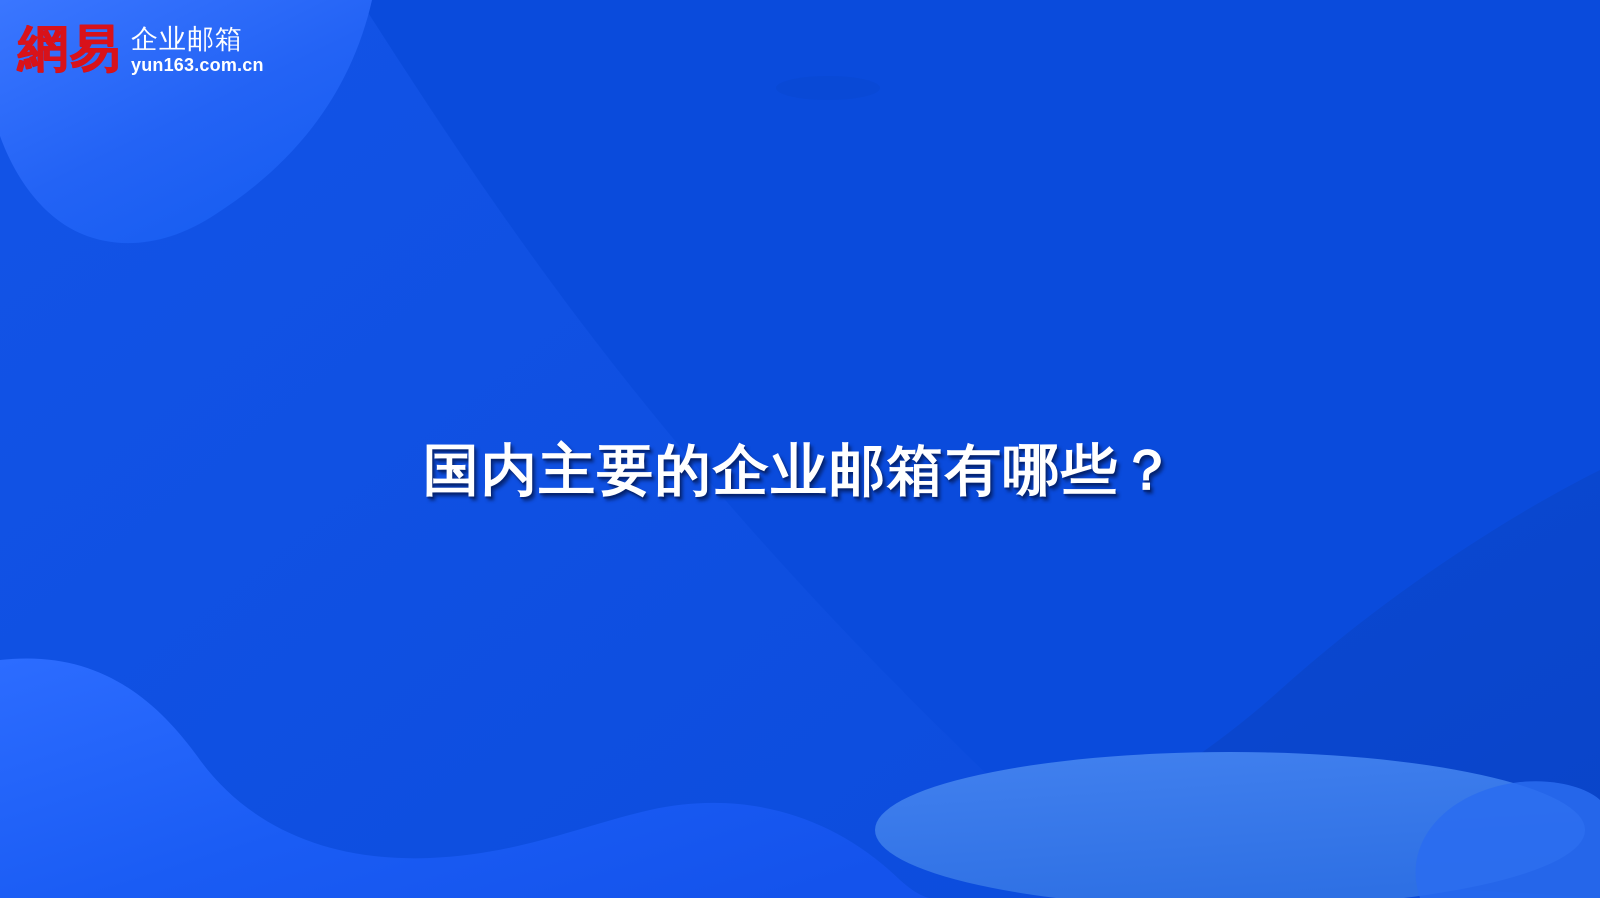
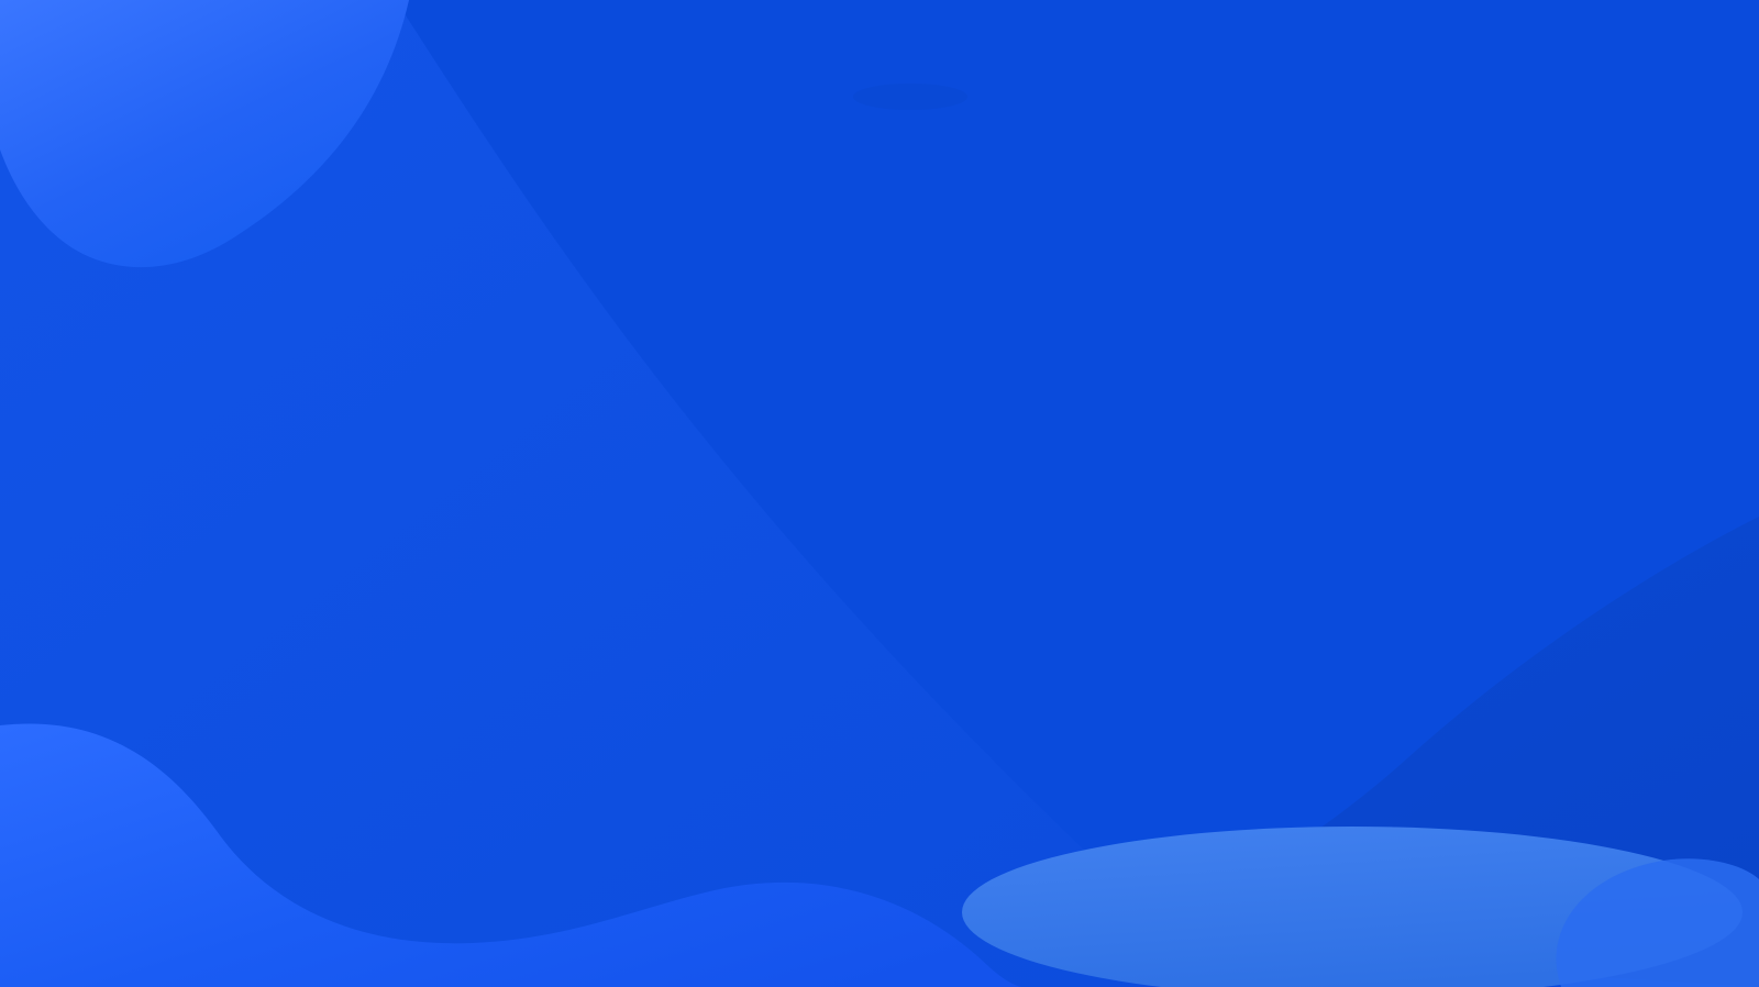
- 網易
- 企业邮箱
- yun163.com.cn
- 国内主要的企业邮箱有哪些？
